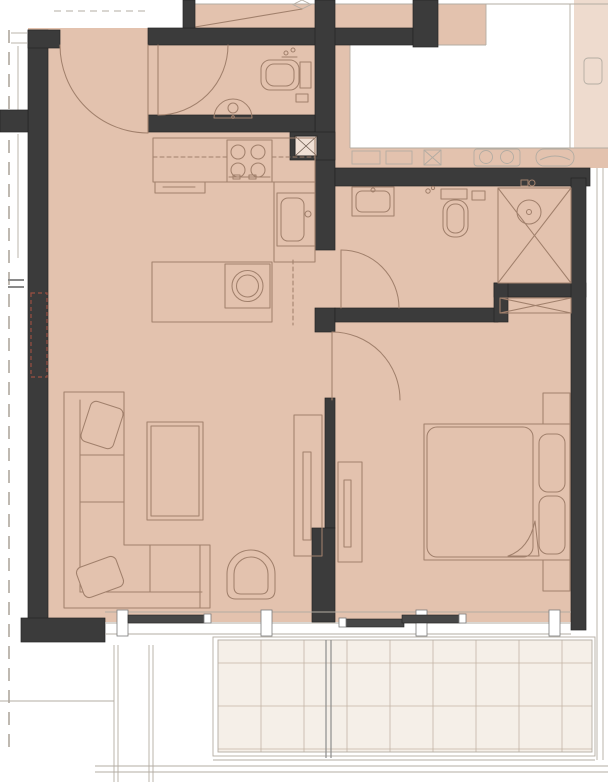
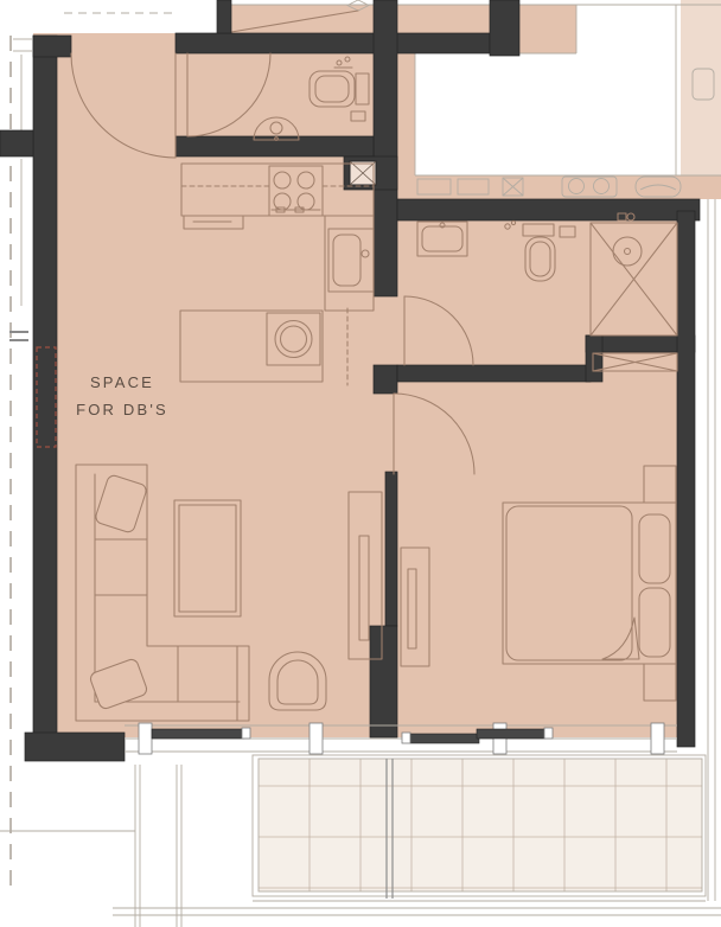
+ SPACE
+ FOR DB'S
